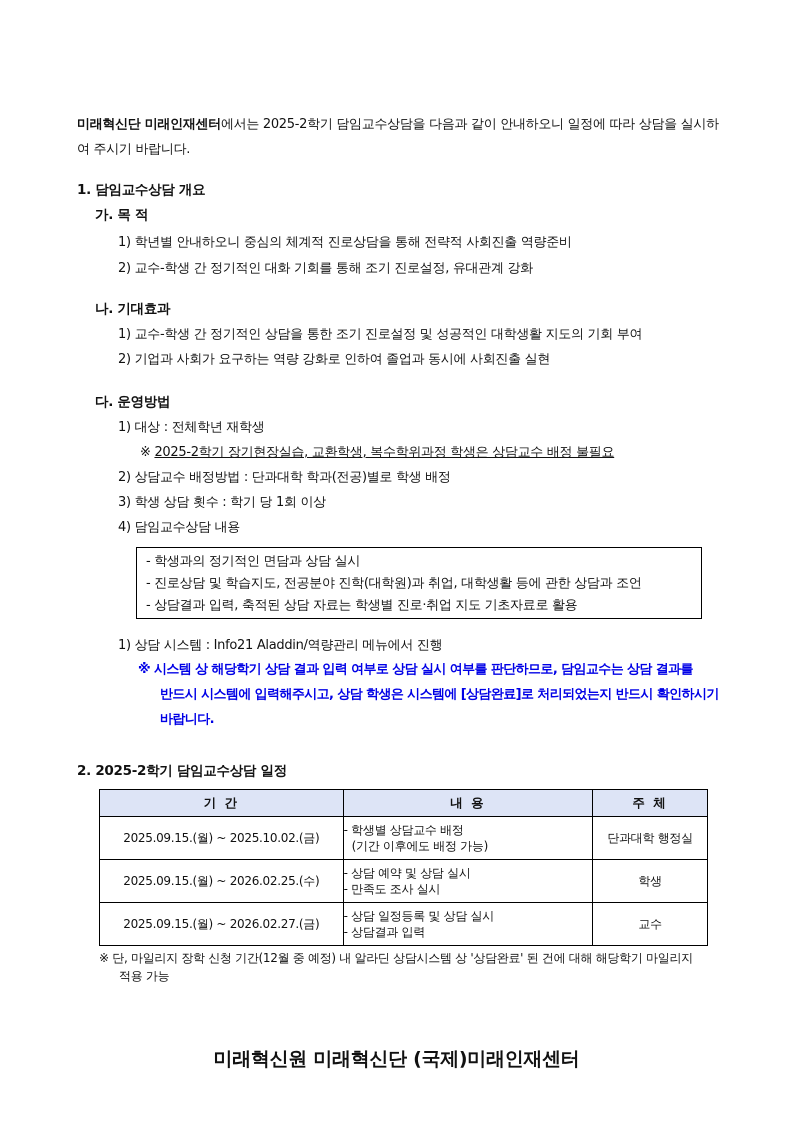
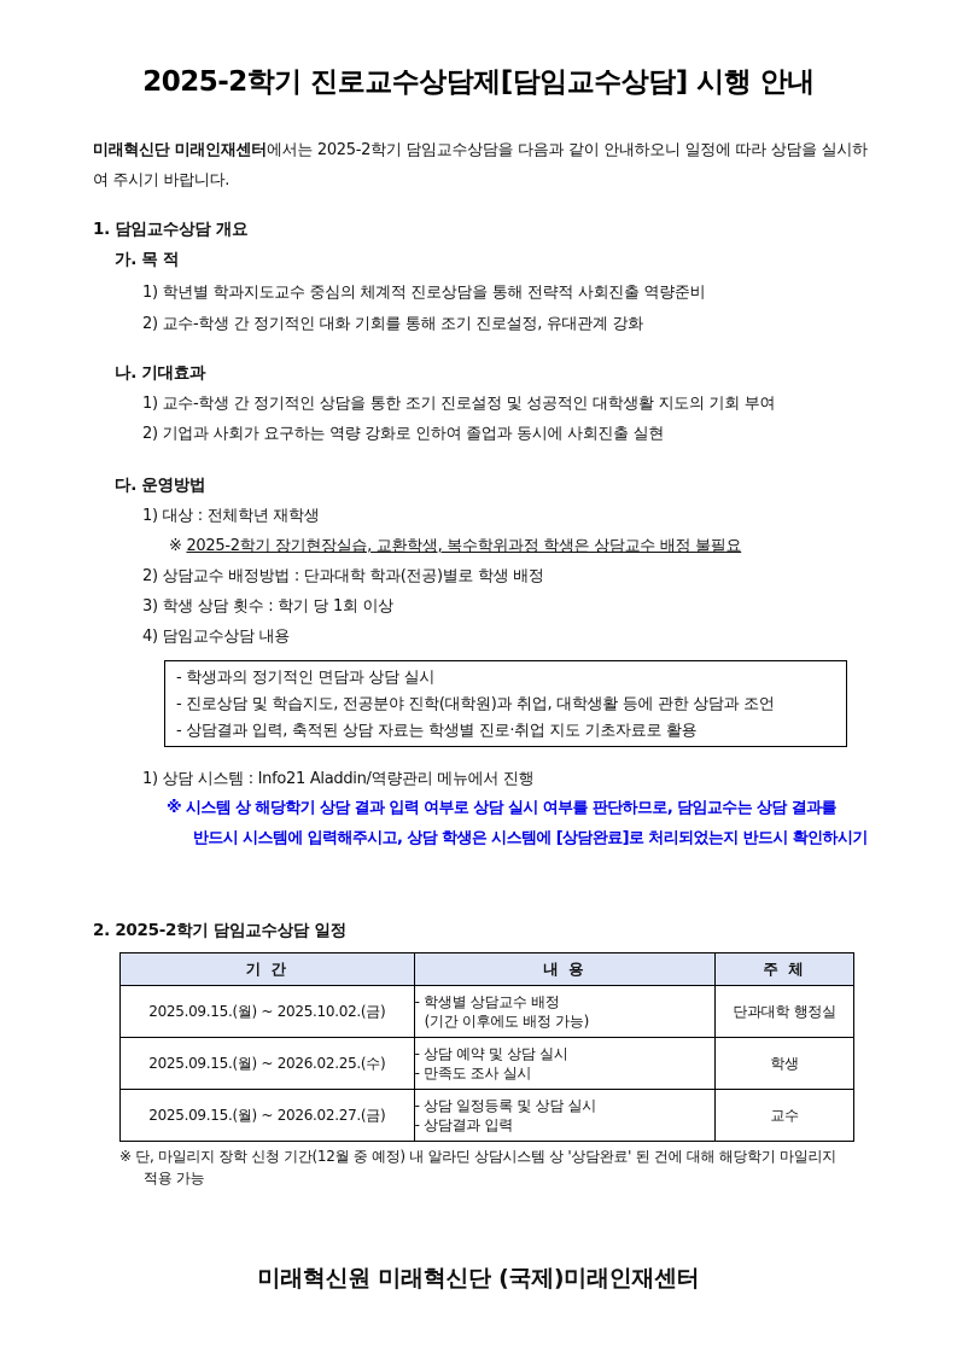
+ 2025-2학기 진로교수상담제[담임교수상담] 시행 안내
  미래혁신단 미래인재센터에서는 2025-2학기 담임교수상담을 다음과 같이 안내하오니 일정에 따라 상담을 실시하여 주시기 바랍니다.
  1. 담임교수상담 개요
  가. 목 적
- 1) 학년별 안내하오니 중심의 체계적 진로상담을 통해 전략적 사회진출 역량준비
+ 1) 학년별 학과지도교수 중심의 체계적 진로상담을 통해 전략적 사회진출 역량준비
  2) 교수-학생 간 정기적인 대화 기회를 통해 조기 진로설정, 유대관계 강화
  나. 기대효과
  1) 교수-학생 간 정기적인 상담을 통한 조기 진로설정 및 성공적인 대학생활 지도의 기회 부여
  2) 기업과 사회가 요구하는 역량 강화로 인하여 졸업과 동시에 사회진출 실현
  다. 운영방법
  1) 대상 : 전체학년 재학생
  ※ 2025-2학기 장기현장실습, 교환학생, 복수학위과정 학생은 상담교수 배정 불필요
  2) 상담교수 배정방법 : 단과대학 학과(전공)별로 학생 배정
  3) 학생 상담 횟수 : 학기 당 1회 이상
  4) 담임교수상담 내용
  - 학생과의 정기적인 면담과 상담 실시
  - 진로상담 및 학습지도, 전공분야 진학(대학원)과 취업, 대학생활 등에 관한 상담과 조언
  - 상담결과 입력, 축적된 상담 자료는 학생별 진로·취업 지도 기초자료로 활용
  1) 상담 시스템 : Info21 Aladdin/역량관리 메뉴에서 진행
  ※ 시스템 상 해당학기 상담 결과 입력 여부로 상담 실시 여부를 판단하므로, 담임교수는 상담 결과를
  반드시 시스템에 입력해주시고, 상담 학생은 시스템에 [상담완료]로 처리되었는지 반드시 확인하시기
- 바랍니다.
  2. 2025-2학기 담임교수상담 일정
  기 간	내 용	주 체
  2025.09.15.(월) ~ 2025.10.02.(금)	- 학생별 상담교수 배정 (기간 이후에도 배정 가능)	단과대학 행정실
  2025.09.15.(월) ~ 2026.02.25.(수)	- 상담 예약 및 상담 실시 - 만족도 조사 실시	학생
  2025.09.15.(월) ~ 2026.02.27.(금)	- 상담 일정등록 및 상담 실시 - 상담결과 입력	교수
  ※ 단, 마일리지 장학 신청 기간(12월 중 예정) 내 알라딘 상담시스템 상 '상담완료' 된 건에 대해 해당학기 마일리지
  적용 가능
  미래혁신원 미래혁신단 (국제)미래인재센터
